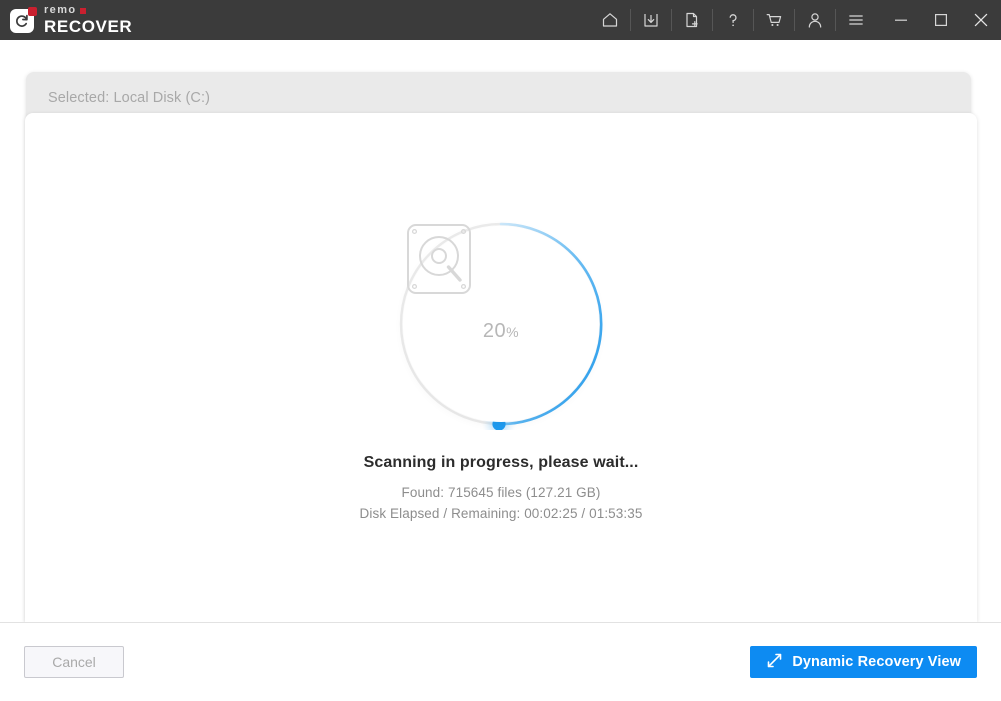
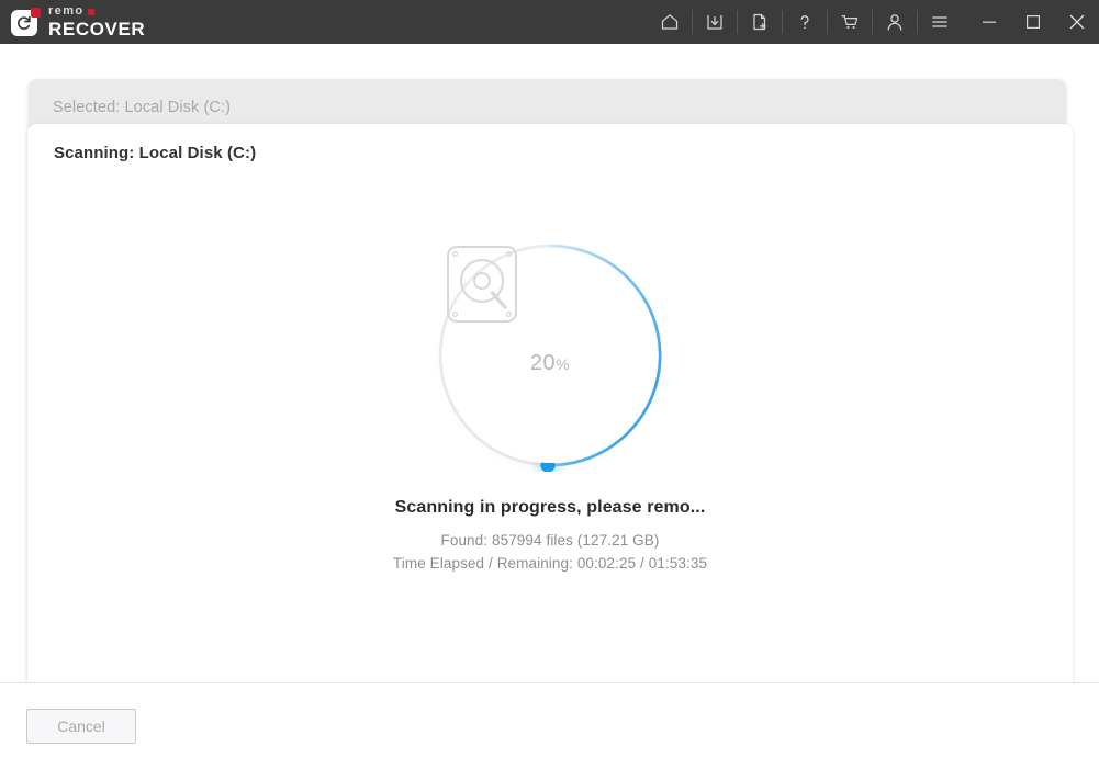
  remo
  RECOVER
  Selected: Local Disk (C:)
+ Scanning: Local Disk (C:)
  20%
- Scanning in progress, please wait...
+ Scanning in progress, please remo...
- Found: 715645 files (127.21 GB)
+ Found: 857994 files (127.21 GB)
- Disk Elapsed / Remaining: 00:02:25 / 01:53:35
+ Time Elapsed / Remaining: 00:02:25 / 01:53:35
  Cancel
- Dynamic Recovery View
